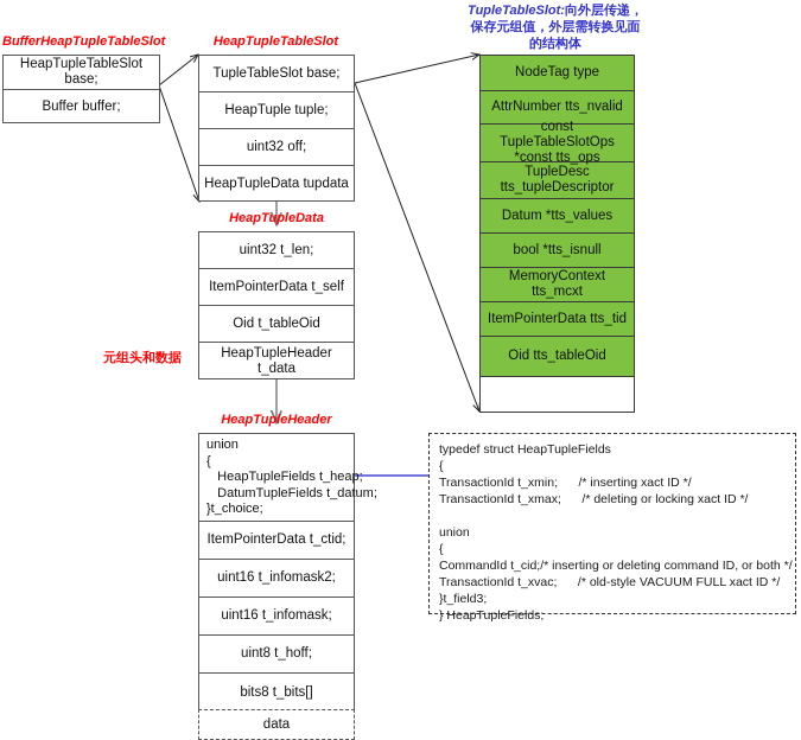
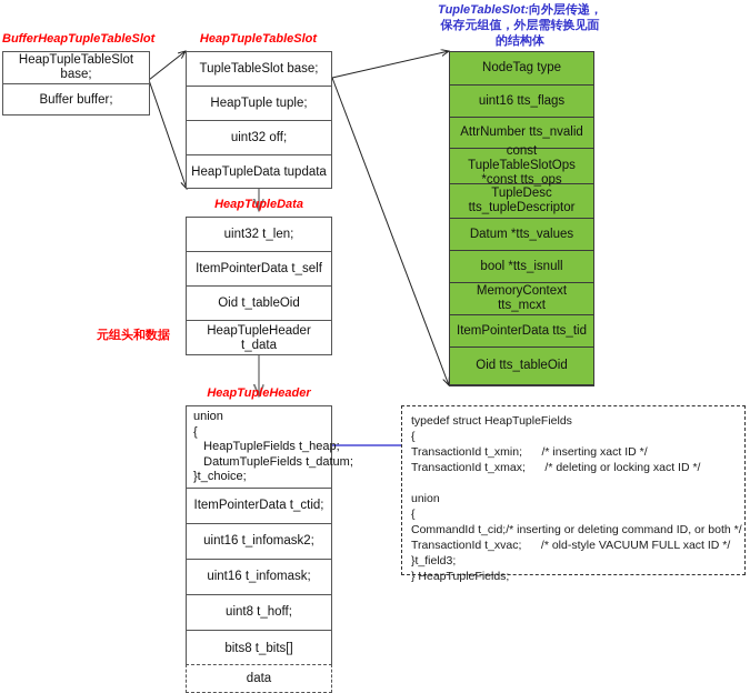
  BufferHeapTupleTableSlot
  HeapTupleTableSlot base;
  Buffer buffer;
  HeapTupleTableSlot
  TupleTableSlot base;
  HeapTuple tuple;
  uint32 off;
  HeapTupleData tupdata
  TupleTableSlot:向外层传递，保存元组值，外层需转换见面的结构体
  NodeTag type
+ uint16 tts_flags
  AttrNumber tts_nvalid
  const TupleTableSlotOps
  *const tts_ops
  TupleDesc
  tts_tupleDescriptor
  Datum *tts_values
  bool *tts_isnull
  MemoryContext tts_mcxt
  ItemPointerData tts_tid
  Oid tts_tableOid
  HeapTupleData
  uint32 t_len;
  ItemPointerData t_self
  Oid t_tableOid
  HeapTupleHeader t_data
  元组头和数据
  HeapTupleHeader
  union
  {
  HeapTupleFields t_heap;
  DatumTupleFields t_datum;
  }t_choice;
  ItemPointerData t_ctid;
  uint16 t_infomask2;
  uint16 t_infomask;
  uint8 t_hoff;
  bits8 t_bits[]
  data
  typedef struct HeapTupleFields
  {
  TransactionId t_xmin; /* inserting xact ID */
  TransactionId t_xmax; /* deleting or locking xact ID */
  union
  {
  CommandId t_cid;/* inserting or deleting command ID, or both */
  TransactionId t_xvac; /* old-style VACUUM FULL xact ID */
  }t_field3;
  } HeapTupleFields;
